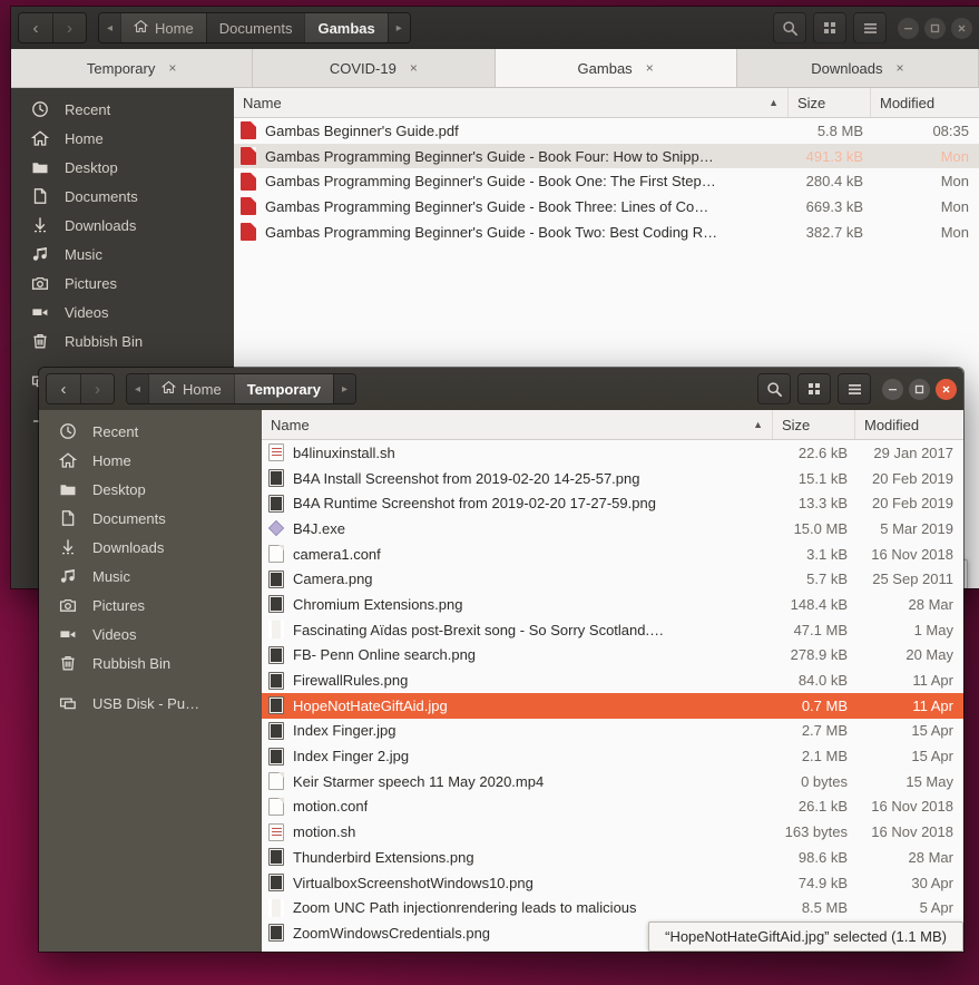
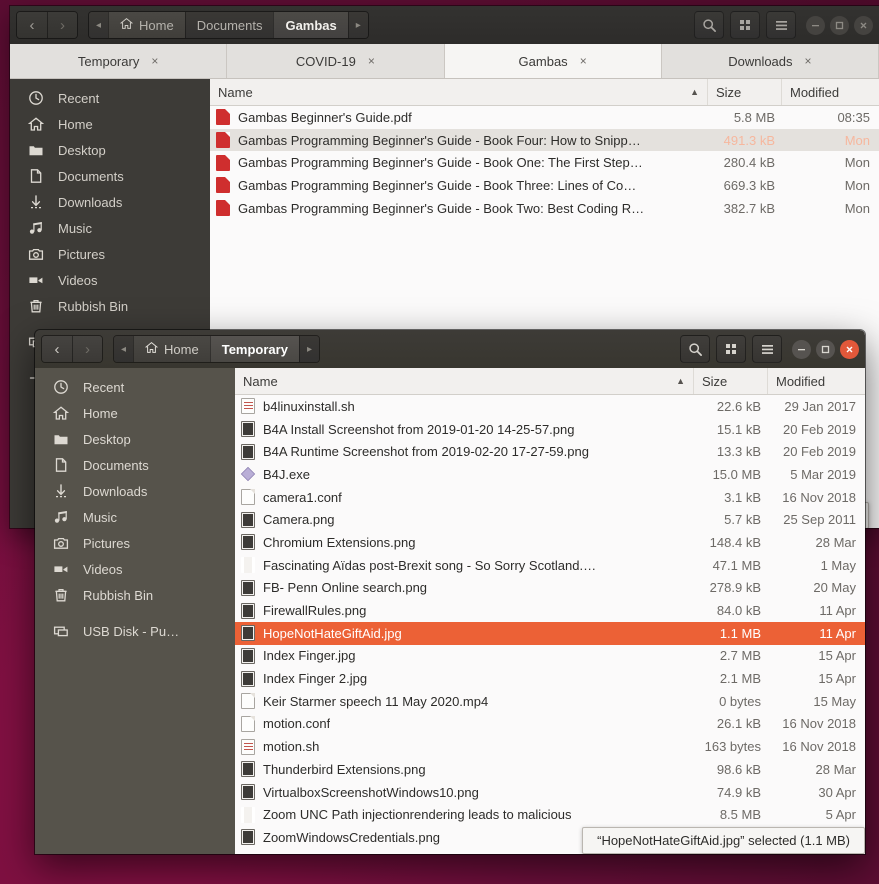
  ‹
  ›
  ◂
  Home
  Documents
  Gambas
  ▸
  Temporary
  ×
  COVID-19
  ×
  Gambas
  ×
  Downloads
  ×
  Recent
  Home
  Desktop
  Documents
  Downloads
  Music
  Pictures
  Videos
  Rubbish Bin
  Name
  ▲
  Size
  Modified
  Gambas Beginner's Guide.pdf
  5.8 MB
  08:35
  Gambas Programming Beginner's Guide - Book Four: How to Snipp…
  491.3 kB
  Mon
  Gambas Programming Beginner's Guide - Book One: The First Step…
  280.4 kB
  Mon
  Gambas Programming Beginner's Guide - Book Three: Lines of Co…
  669.3 kB
  Mon
  Gambas Programming Beginner's Guide - Book Two: Best Coding R…
  382.7 kB
  Mon
  ‹
  ›
  ◂
  Home
  Temporary
  ▸
  Recent
  Home
  Desktop
  Documents
  Downloads
  Music
  Pictures
  Videos
  Rubbish Bin
  USB Disk - Pu…
  Name
  ▲
  Size
  Modified
  b4linuxinstall.sh
  22.6 kB
  29 Jan 2017
- B4A Install Screenshot from 2019-02-20 14-25-57.png
+ B4A Install Screenshot from 2019-01-20 14-25-57.png
  15.1 kB
  20 Feb 2019
  B4A Runtime Screenshot from 2019-02-20 17-27-59.png
  13.3 kB
  20 Feb 2019
  B4J.exe
  15.0 MB
  5 Mar 2019
  camera1.conf
  3.1 kB
  16 Nov 2018
  Camera.png
  5.7 kB
  25 Sep 2011
  Chromium Extensions.png
  148.4 kB
  28 Mar
  Fascinating Aïdas post-Brexit song - So Sorry Scotland.…
  47.1 MB
  1 May
  FB- Penn Online search.png
  278.9 kB
  20 May
  FirewallRules.png
  84.0 kB
  11 Apr
  HopeNotHateGiftAid.jpg
- 0.7 MB
+ 1.1 MB
  11 Apr
  Index Finger.jpg
  2.7 MB
  15 Apr
  Index Finger 2.jpg
  2.1 MB
  15 Apr
  Keir Starmer speech 11 May 2020.mp4
  0 bytes
  15 May
  motion.conf
  26.1 kB
  16 Nov 2018
  motion.sh
  163 bytes
  16 Nov 2018
  Thunderbird Extensions.png
  98.6 kB
  28 Mar
  VirtualboxScreenshotWindows10.png
  74.9 kB
  30 Apr
  Zoom UNC Path injectionrendering leads to malicious
  8.5 MB
  5 Apr
  ZoomWindowsCredentials.png
  “HopeNotHateGiftAid.jpg” selected (1.1 MB)
